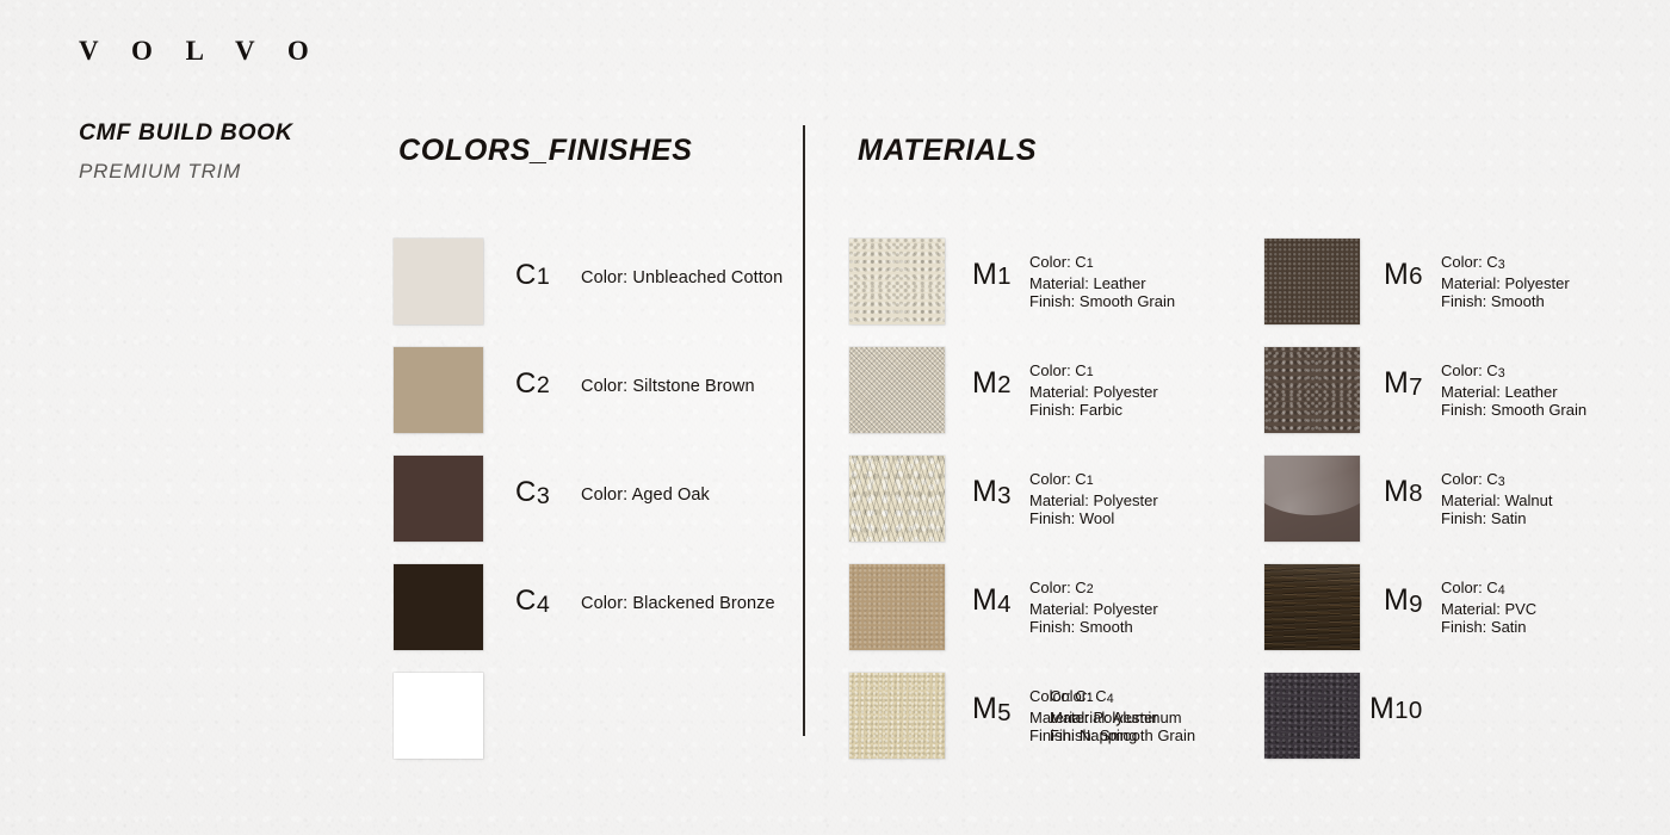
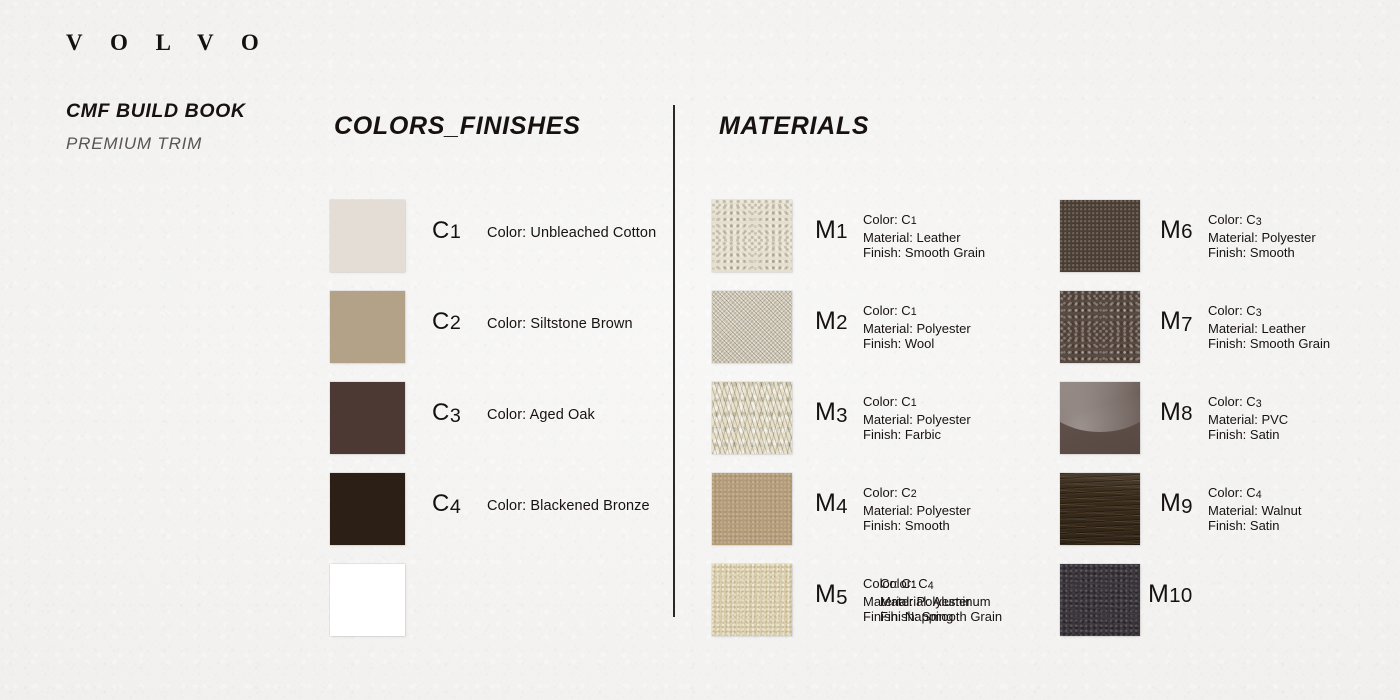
  V O L V O
  CMF BUILD BOOK
  PREMIUM TRIM
  COLORS_FINISHES
  MATERIALS
  C1
  Color: Unbleached Cotton
  C2
  Color: Siltstone Brown
  C3
  Color: Aged Oak
  C4
  Color: Blackened Bronze
  M1
  Color: C1
  Material: Leather
  Finish: Smooth Grain
  M2
  Color: C1
  Material: Polyester
- Finish: Farbic
+ Finish: Wool
  M3
  Color: C1
  Material: Polyester
- Finish: Wool
+ Finish: Farbic
  M4
  Color: C2
  Material: Polyester
  Finish: Smooth
  M5
  Color: C1
  Material: Polyester
  Finish: Napping
  M6
  Color: C3
  Material: Polyester
  Finish: Smooth
  M7
  Color: C3
  Material: Leather
  Finish: Smooth Grain
  M8
  Color: C3
- Material: Walnut
+ Material: PVC
  Finish: Satin
  M9
  Color: C4
- Material: PVC
+ Material: Walnut
  Finish: Satin
  M10
  Color: C4
  Material: Aluminum
  Finish: Smooth Grain
